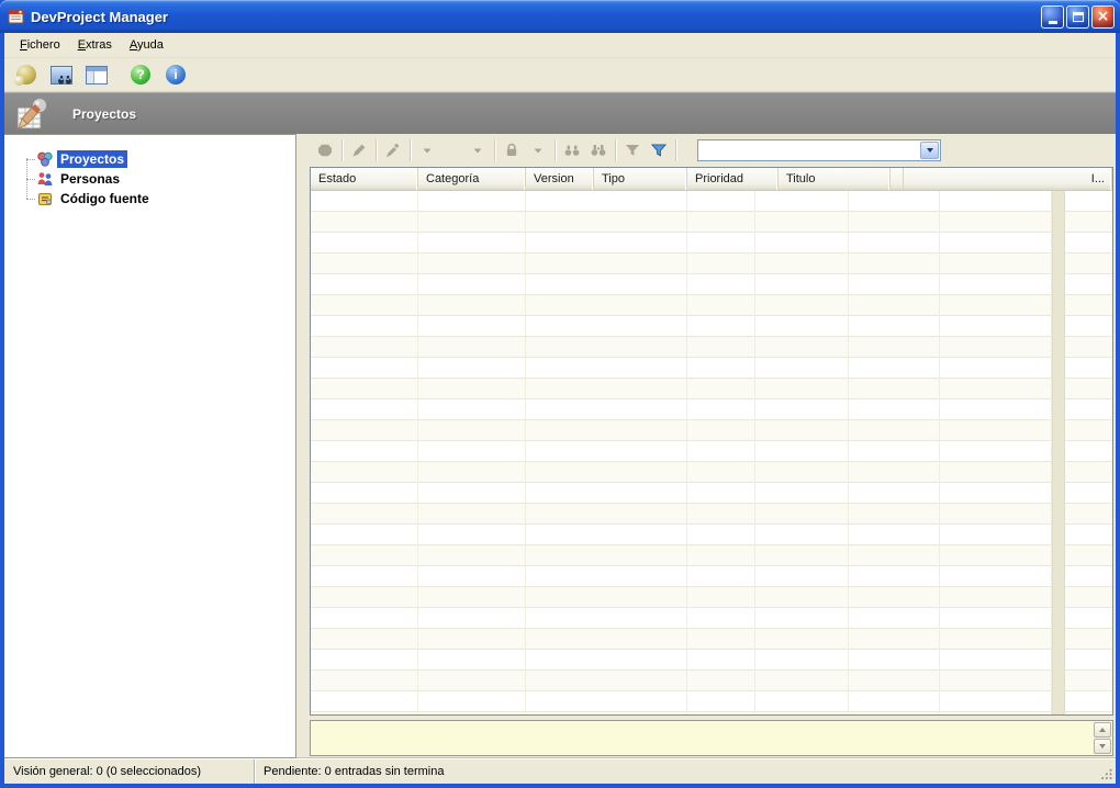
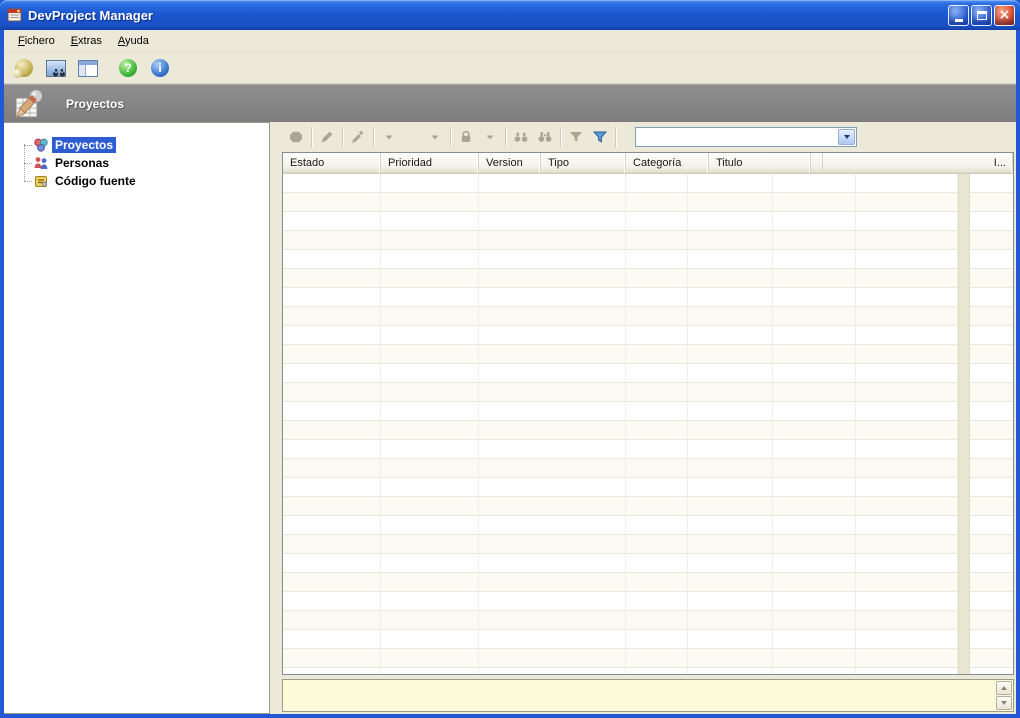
  DevProject Manager
  ×
  Fichero
  Extras
  Ayuda
  ?
  i
  Proyectos
  Proyectos
  Personas
  Código fuente
  Estado
- Categoría
+ Prioridad
  Version
  Tipo
- Prioridad
+ Categoría
  Titulo
  I...
- Visión general: 0 (0 seleccionados)
- Pendiente: 0 entradas sin termina
